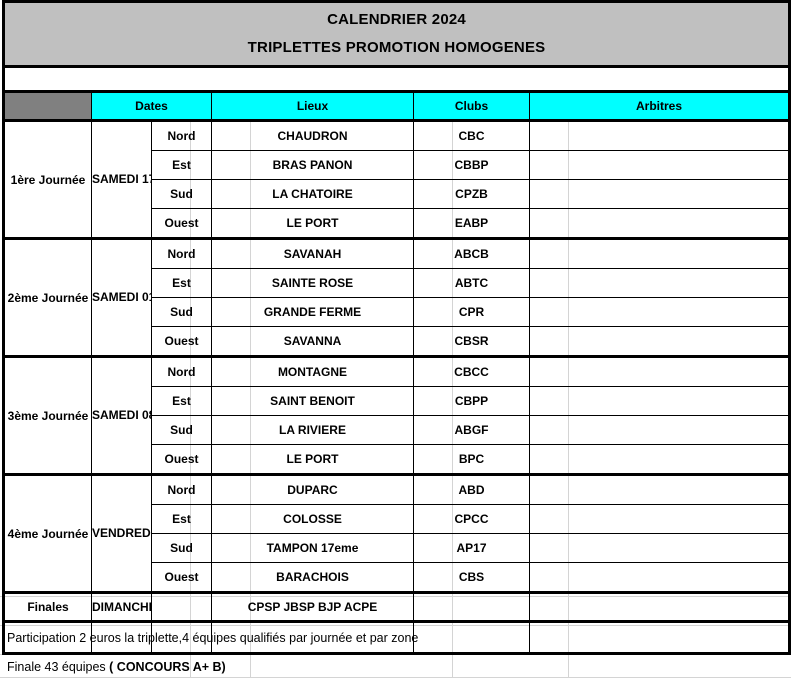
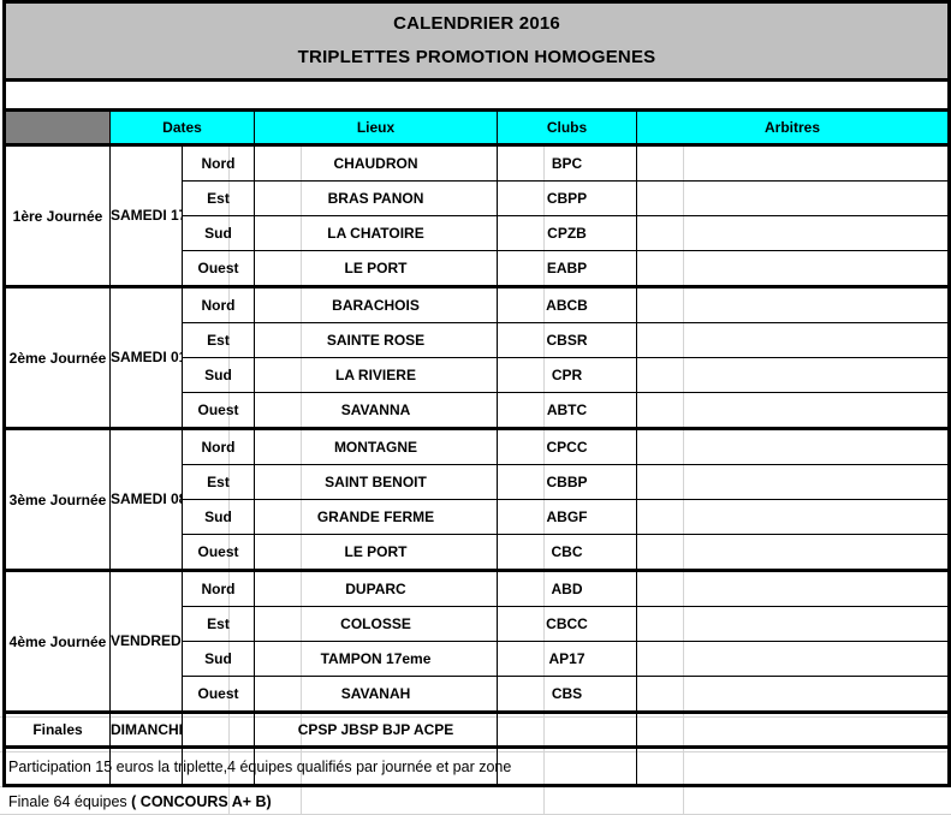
- CALENDRIER 2024 TRIPLETTES PROMOTION HOMOGENES
+ CALENDRIER 2016 TRIPLETTES PROMOTION HOMOGENES
  	Dates	Lieux	Clubs	Arbitres
- 1ère Journée	SAMEDI 1	Nord	CHAUDRON	CBC
+ 1ère Journée	SAMEDI 1	Nord	CHAUDRON	BPC
- Est	BRAS PANON	CBBP
+ Est	BRAS PANON	CBPP
  Sud	LA CHATOIRE	CPZB
  Ouest	LE PORT	EABP
- 2ème Journée	SAMEDI 0	Nord	SAVANAH	ABCB
+ 2ème Journée	SAMEDI 0	Nord	BARACHOIS	ABCB
- Est	SAINTE ROSE	ABTC
+ Est	SAINTE ROSE	CBSR
- Sud	GRANDE FERME	CPR
+ Sud	LA RIVIERE	CPR
- Ouest	SAVANNA	CBSR
+ Ouest	SAVANNA	ABTC
- 3ème Journée	SAMEDI 0	Nord	MONTAGNE	CBCC
+ 3ème Journée	SAMEDI 0	Nord	MONTAGNE	CPCC
- Est	SAINT BENOIT	CBPP
+ Est	SAINT BENOIT	CBBP
- Sud	LA RIVIERE	ABGF
+ Sud	GRANDE FERME	ABGF
- Ouest	LE PORT	BPC
+ Ouest	LE PORT	CBC
- Est	COLOSSE	CPCC
+ Est	COLOSSE	CBCC
  Sud	TAMPON 17eme	AP17
- Ouest	BARACHOIS	CBS
+ Ouest	SAVANAH	CBS
- Participation 2 euros la triplette,4 équipes qualifiés par journée et par zone
+ Participation 15 euros la triplette,4 équipes qualifiés par journée et par zone
- Finale 43 équipes ( CONCOURS A+ B)
+ Finale 64 équipes ( CONCOURS A+ B)
